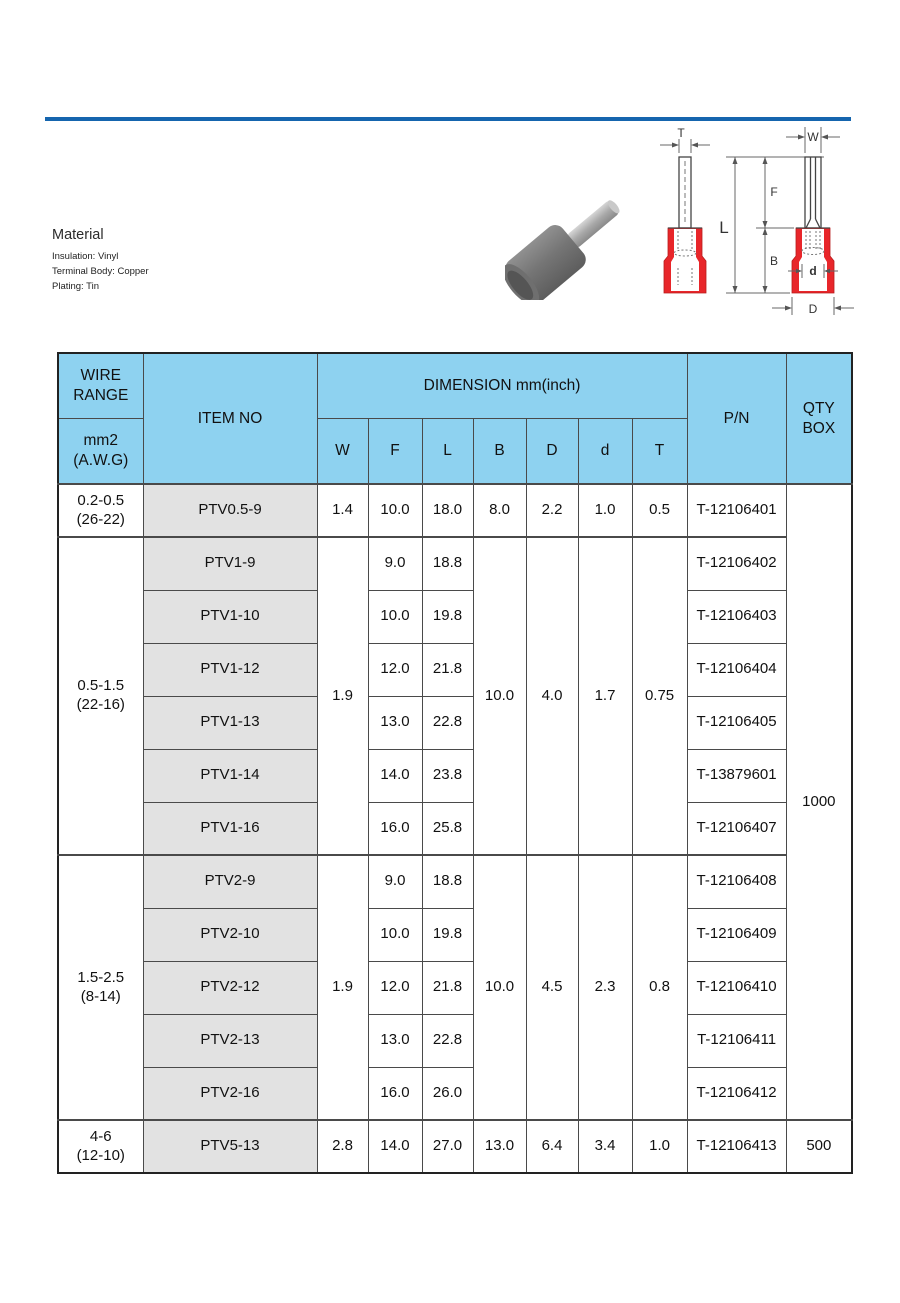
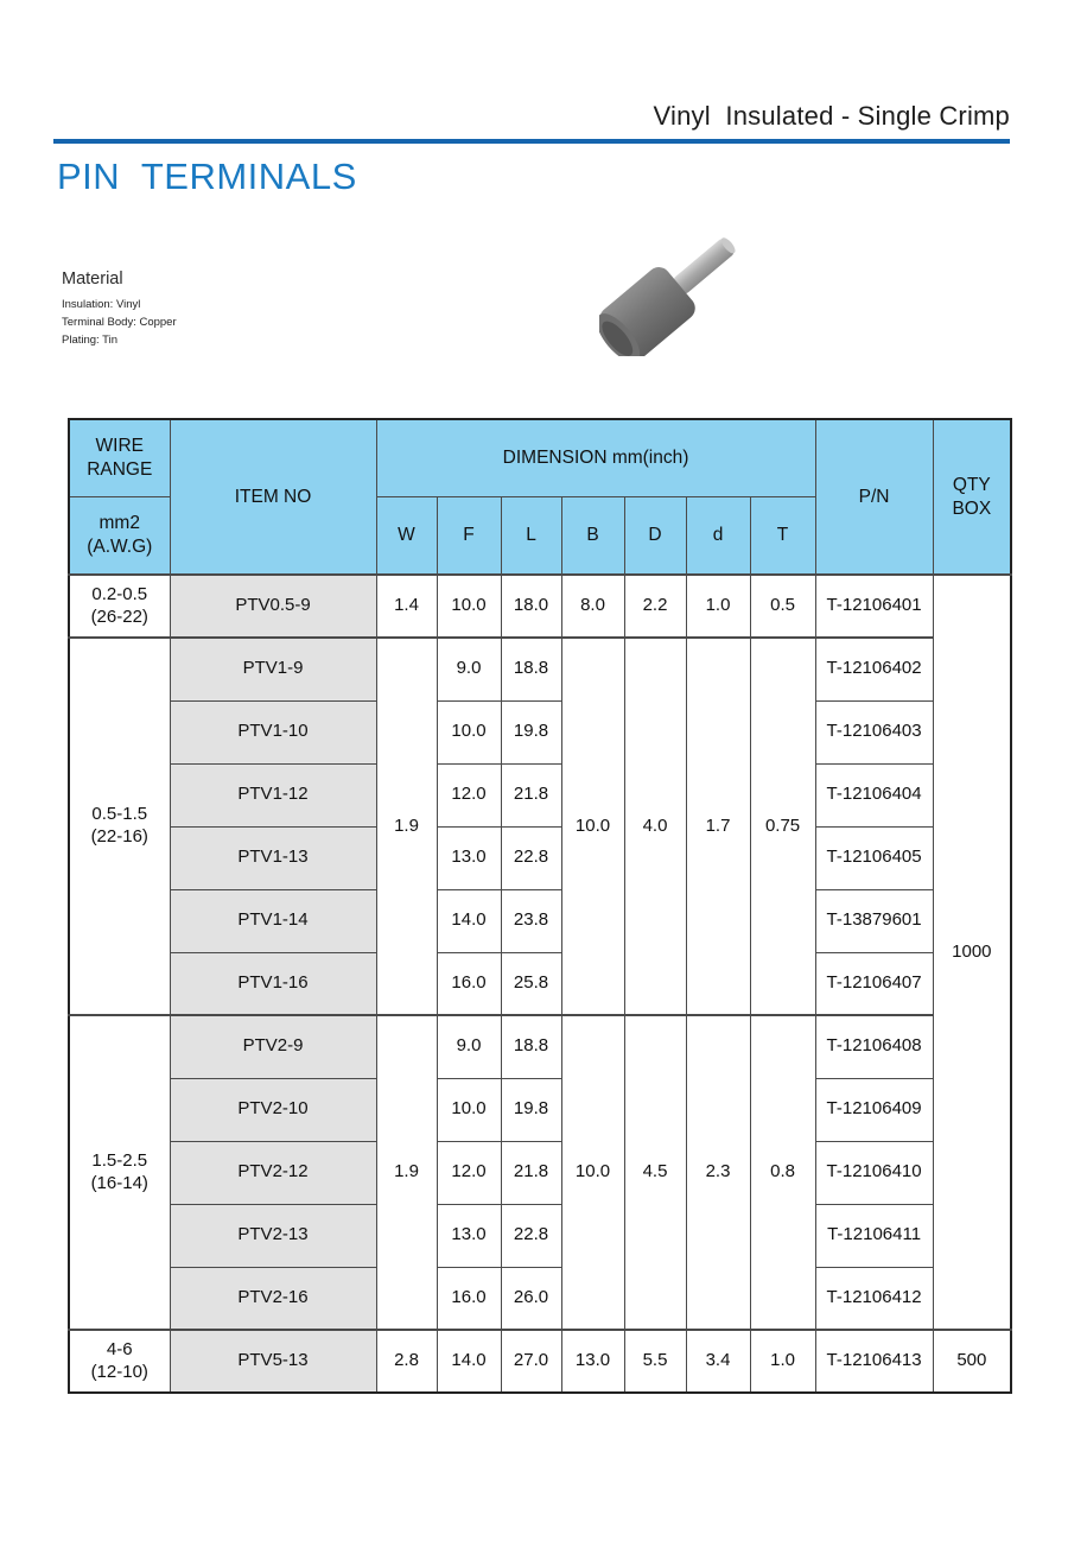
+ Vinyl Insulated - Single Crimp
+ PIN TERMINALS
  Material
  Insulation: Vinyl
  Terminal Body: Copper
  Plating: Tin
- T
- L
- F
- B
- W
- d
- D
  WIRE RANGE	ITEM NO	DIMENSION mm(inch)	P/N	QTY BOX
  mm2 (A.W.G)	W	F	L	B	D	d	T
  0.2-0.5 (26-22)	PTV0.5-9	1.4	10.0	18.0	8.0	2.2	1.0	0.5	T-12106401	1000
  0.5-1.5 (22-16)	PTV1-9	1.9	9.0	18.8	10.0	4.0	1.7	0.75	T-12106402
  PTV1-10	10.0	19.8	T-12106403
  PTV1-12	12.0	21.8	T-12106404
  PTV1-13	13.0	22.8	T-12106405
  PTV1-14	14.0	23.8	T-13879601
  PTV1-16	16.0	25.8	T-12106407
- 1.5-2.5 (8-14)	PTV2-9	1.9	9.0	18.8	10.0	4.5	2.3	0.8	T-12106408
+ 1.5-2.5 (16-14)	PTV2-9	1.9	9.0	18.8	10.0	4.5	2.3	0.8	T-12106408
  PTV2-10	10.0	19.8	T-12106409
  PTV2-12	12.0	21.8	T-12106410
  PTV2-13	13.0	22.8	T-12106411
  PTV2-16	16.0	26.0	T-12106412
- 4-6 (12-10)	PTV5-13	2.8	14.0	27.0	13.0	6.4	3.4	1.0	T-12106413	500
+ 4-6 (12-10)	PTV5-13	2.8	14.0	27.0	13.0	5.5	3.4	1.0	T-12106413	500
